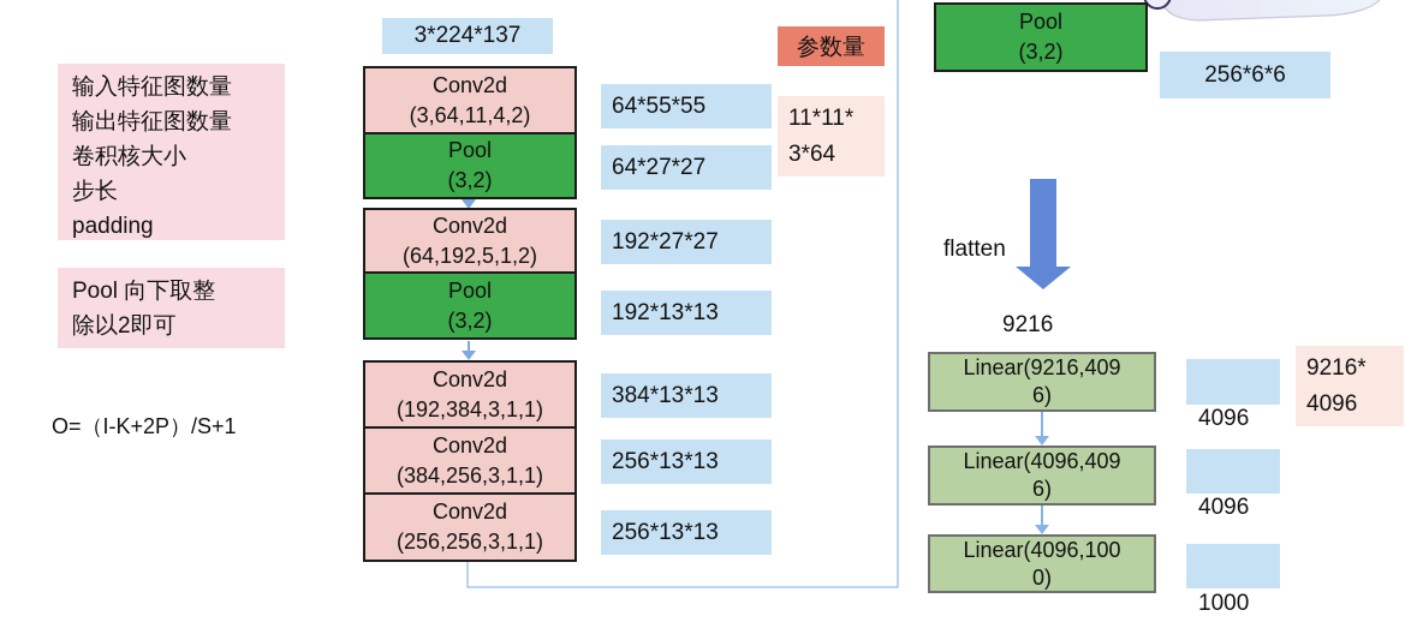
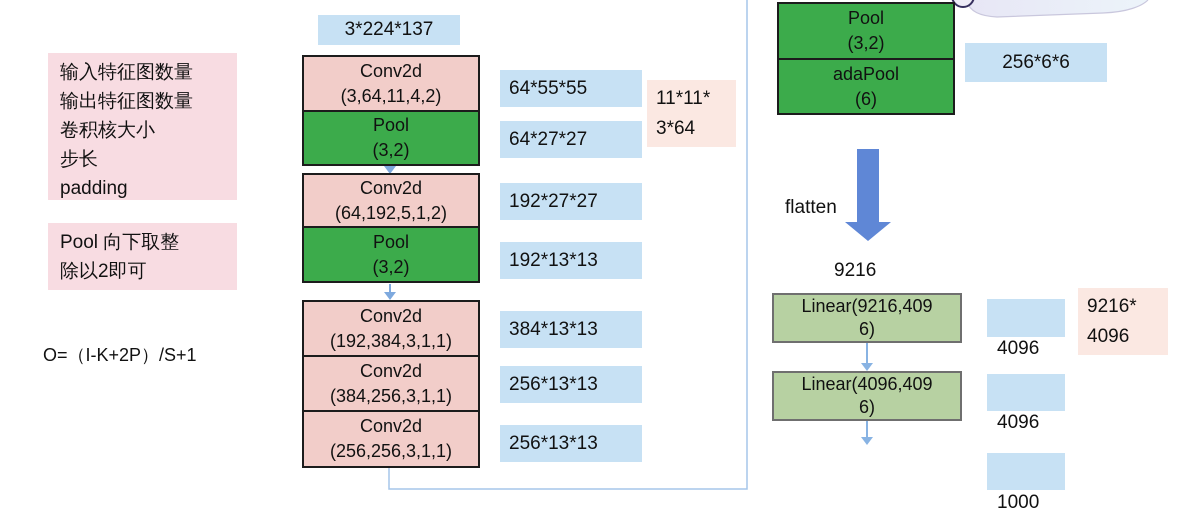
  输入特征图数量
  输出特征图数量
  卷积核大小
  步长
  padding
  Pool 向下取整
  除以2即可
  O=（I-K+2P）/S+1
  3*224*137
  Conv2d
  (3,64,11,4,2)
  Pool
  (3,2)
  Conv2d
  (64,192,5,1,2)
  Pool
  (3,2)
  Conv2d
  (192,384,3,1,1)
  Conv2d
  (384,256,3,1,1)
  Conv2d
  (256,256,3,1,1)
  64*55*55
  64*27*27
  192*27*27
  192*13*13
  384*13*13
  256*13*13
  256*13*13
- 参数量
  11*11*
  3*64
  Pool
  (3,2)
+ adaPool
+ (6)
  256*6*6
  flatten
  9216
  Linear(9216,409
  6)
  Linear(4096,409
  6)
- Linear(4096,100
- 0)
  4096
  4096
  1000
  9216*
  4096
